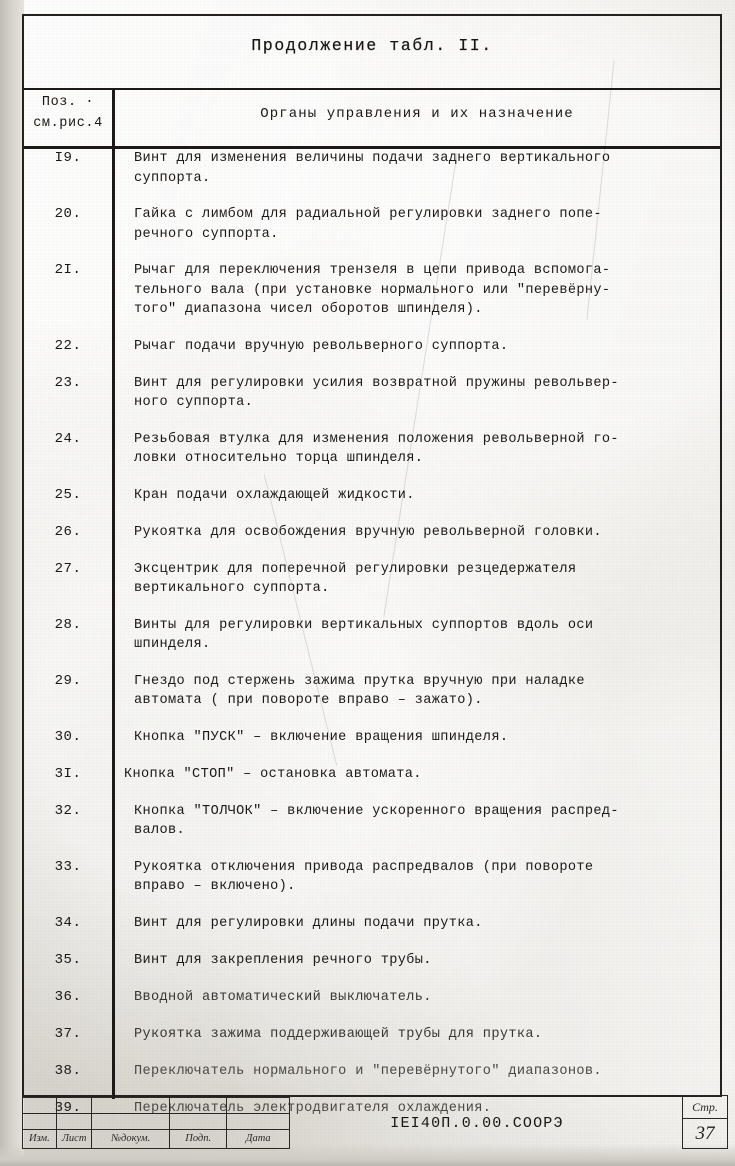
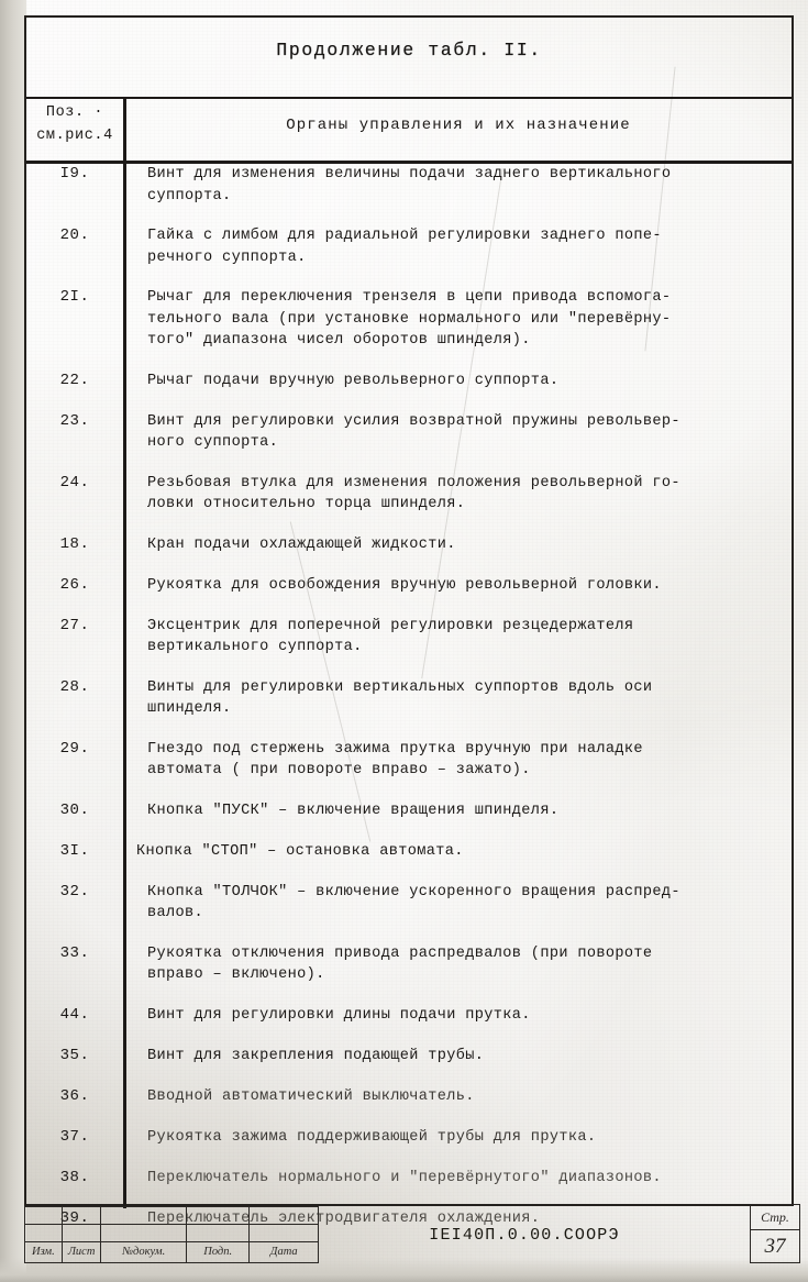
  Продолжение табл. II.
  Поз. ·
  см.рис.4
  Органы управления и их назначение
  I9.
  Винт для изменения величины подачи заднего вертикального
  суппорта.
  20.
  Гайка с лимбом для радиальной регулировки заднего попе-
  речного суппорта.
  2I.
  Рычаг для переключения трензеля в цепи привода вспомога-
  тельного вала (при установке нормального или "перевёрну-
  того" диапазона чисел оборотов шпинделя).
  22.
  Рычаг подачи вручную револьверного суппорта.
  23.
  Винт для регулировки усилия возвратной пружины револьвер-
  ного суппорта.
  24.
  Резьбовая втулка для изменения положения револьверной го-
  ловки относительно торца шпинделя.
- 25.
+ 18.
  Кран подачи охлаждающей жидкости.
  26.
  Рукоятка для освобождения вручную револьверной головки.
  27.
  Эксцентрик для поперечной регулировки резцедержателя
  вертикального суппорта.
  28.
  Винты для регулировки вертикальных суппортов вдоль оси
  шпинделя.
  29.
  Гнездо под стержень зажима прутка вручную при наладке
  автомата ( при повороте вправо – зажато).
  30.
  Кнопка "ПУСК" – включение вращения шпинделя.
  3I.
  Кнопка "СТОП" – остановка автомата.
  32.
  Кнопка "ТОЛЧОК" – включение ускоренного вращения распред-
  валов.
  33.
  Рукоятка отключения привода распредвалов (при повороте
  вправо – включено).
- 34.
+ 44.
  Винт для регулировки длины подачи прутка.
  35.
- Винт для закрепления речного трубы.
+ Винт для закрепления подающей трубы.
  36.
  Вводной автоматический выключатель.
  37.
  Рукоятка зажима поддерживающей трубы для прутка.
  38.
  Переключатель нормального и "перевёрнутого" диапазонов.
  39.
  Переключатель электродвигателя охлаждения.
  Изм.
  Лист
  №докум.
  Подп.
  Дата
  IЕI40П.0.00.СООРЭ
  Стр.
  37
